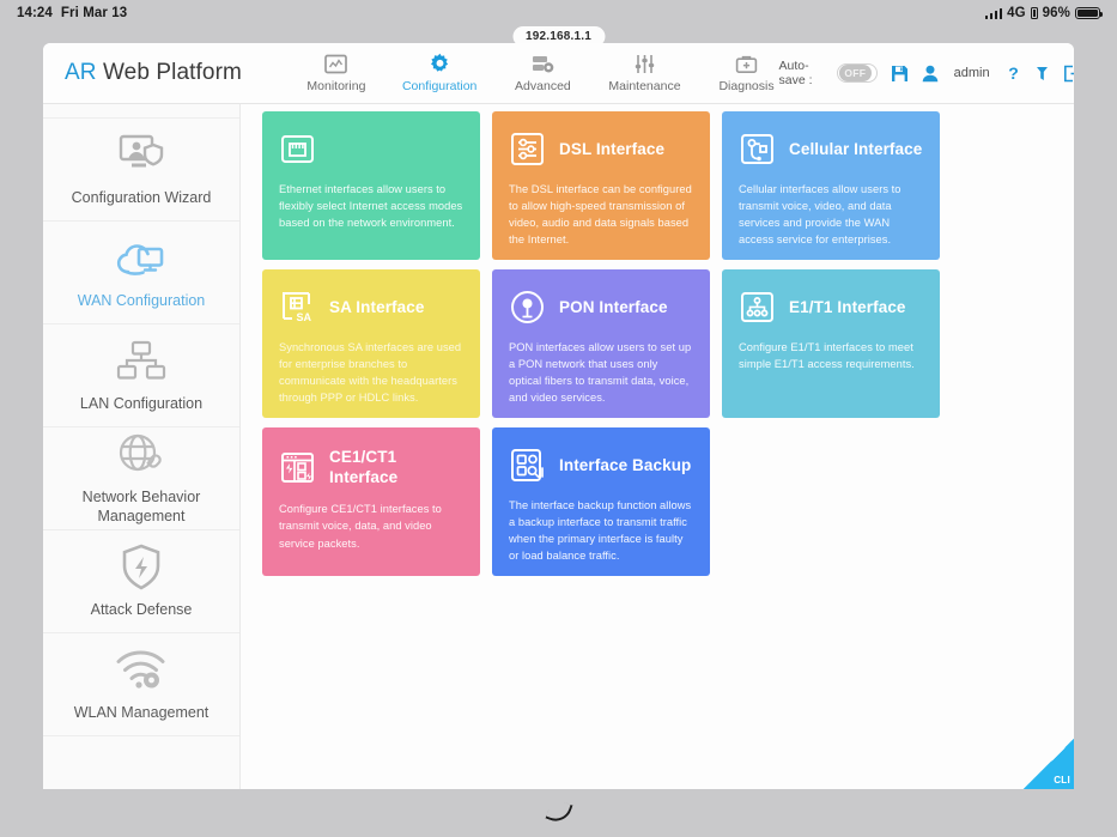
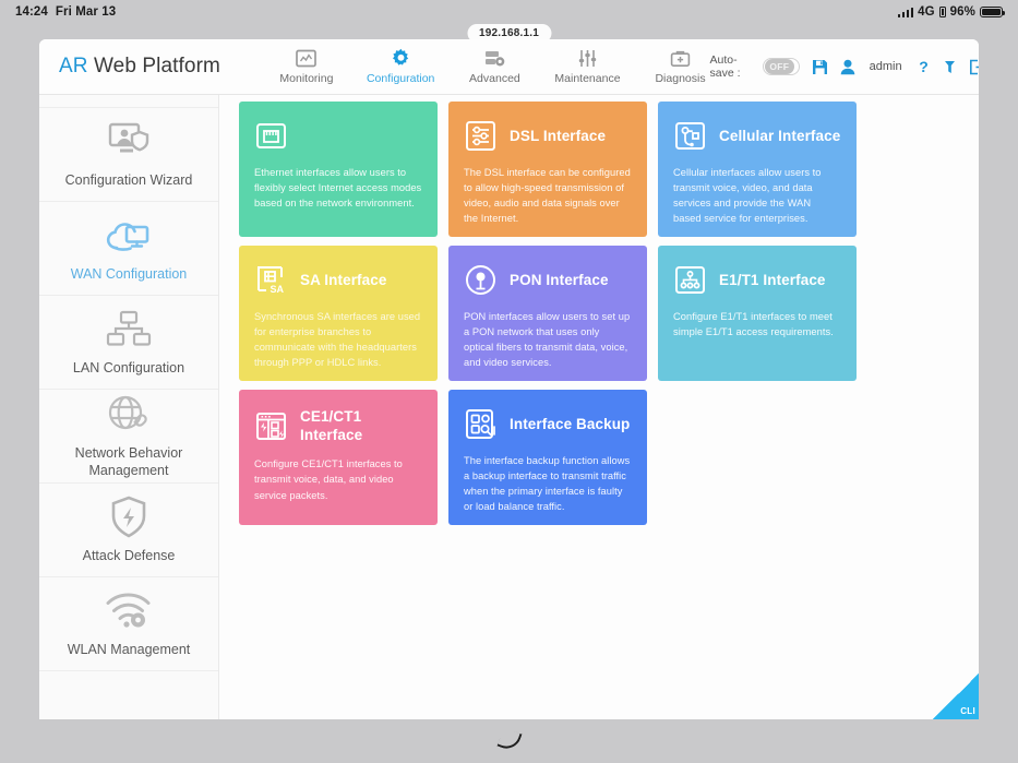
  14:24
  Fri Mar 13
  4G
  96%
  192.168.1.1
  AR Web Platform
  Monitoring
  Configuration
  Advanced
  Maintenance
  Diagnosis
  Auto-save :
  OFF
  admin
  ?
  Configuration Wizard
  WAN Configuration
  LAN Configuration
  Network Behavior Management
  Attack Defense
  WLAN Management
  Ethernet interfaces allow users to flexibly select Internet access modes based on the network environment.
  DSL Interface
- The DSL interface can be configured to allow high-speed transmission of video, audio and data signals based the Internet.
+ The DSL interface can be configured to allow high-speed transmission of video, audio and data signals over the Internet.
  Cellular Interface
- Cellular interfaces allow users to transmit voice, video, and data services and provide the WAN access service for enterprises.
+ Cellular interfaces allow users to transmit voice, video, and data services and provide the WAN based service for enterprises.
  SA
  SA Interface
  Synchronous SA interfaces are used for enterprise branches to communicate with the headquarters through PPP or HDLC links.
  PON Interface
  PON interfaces allow users to set up a PON network that uses only optical fibers to transmit data, voice, and video services.
  E1/T1 Interface
  Configure E1/T1 interfaces to meet simple E1/T1 access requirements.
  CE1/CT1 Interface
  Configure CE1/CT1 interfaces to transmit voice, data, and video service packets.
  Interface Backup
  The interface backup function allows a backup interface to transmit traffic when the primary interface is faulty or load balance traffic.
  CLI
